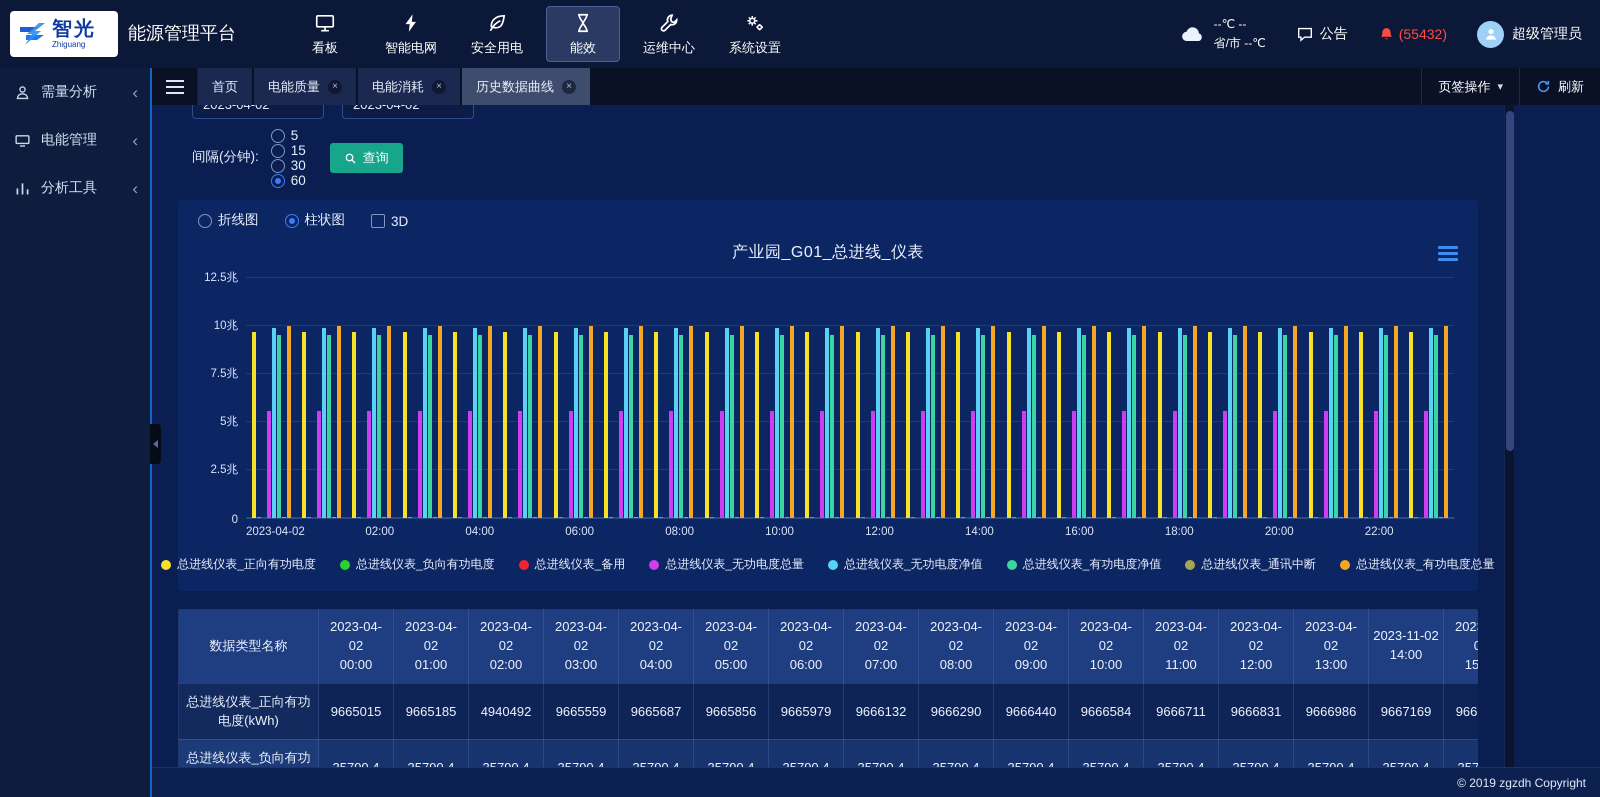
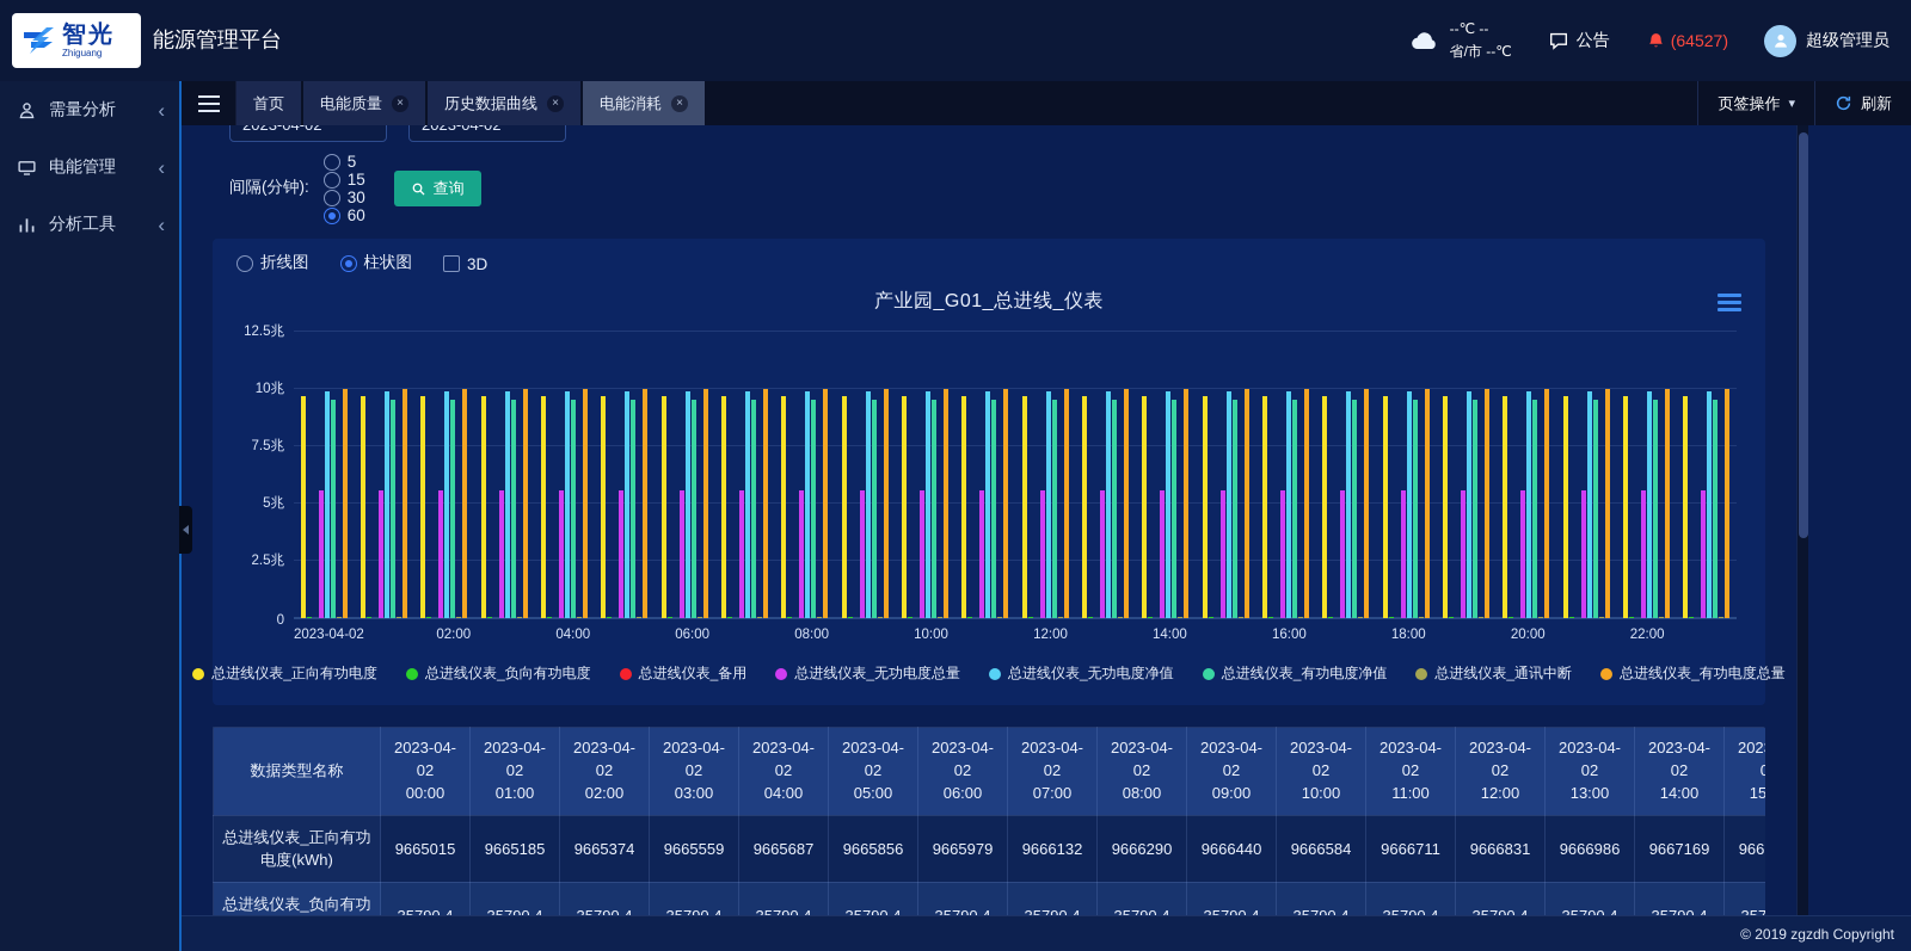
  智光
  Zhiguang
  能源管理平台
- 看板
- 智能电网
- 安全用电
- 能效
- 运维中心
- 系统设置
  --℃ --
  省/市 --℃
  公告
- (55432)
+ (64527)
  超级管理员
  需量分析
  ‹
  电能管理
  ‹
  分析工具
  ‹
  首页
  电能质量
  ×
- 电能消耗
+ 历史数据曲线
  ×
- 历史数据曲线
+ 电能消耗
  ×
  页签操作
  ▾
  刷新
  间隔(分钟):
  5
  15
  30
  60
  查询
  折线图
  柱状图
  3D
  产业园_G01_总进线_仪表
  0
  2.5兆
  5兆
  7.5兆
  10兆
  12.5兆
  2023-04-02
  02:00
  04:00
  06:00
  08:00
  10:00
  12:00
  14:00
  16:00
  18:00
  20:00
  22:00
  总进线仪表_正向有功电度
  总进线仪表_负向有功电度
  总进线仪表_备用
  总进线仪表_无功电度总量
  总进线仪表_无功电度净值
  总进线仪表_有功电度净值
  总进线仪表_通讯中断
  总进线仪表_有功电度总量
- 数据类型名称	2023-04-02 00:00	2023-04-02 01:00	2023-04-02 02:00	2023-04-02 03:00	2023-04-02 04:00	2023-04-02 05:00	2023-04-02 06:00	2023-04-02 07:00	2023-04-02 08:00	2023-04-02 09:00	2023-04-02 10:00	2023-04-02 11:00	2023-04-02 12:00	2023-04-02 13:00	2023-11-02 14:00	2020 15
+ 数据类型名称	2023-04-02 00:00	2023-04-02 01:00	2023-04-02 02:00	2023-04-02 03:00	2023-04-02 04:00	2023-04-02 05:00	2023-04-02 06:00	2023-04-02 07:00	2023-04-02 08:00	2023-04-02 09:00	2023-04-02 10:00	2023-04-02 11:00	2023-04-02 12:00	2023-04-02 13:00	2023-04-02 14:00	2020 15
- 总进线仪表_正向有功电度(kWh)	9665015	9665185	4940492	9665559	9665687	9665856	9665979	9666132	9666290	9666440	9666584	9666711	9666831	9666986	9667169	966
+ 总进线仪表_正向有功电度(kWh)	9665015	9665185	9665374	9665559	9665687	9665856	9665979	9666132	9666290	9666440	9666584	9666711	9666831	9666986	9667169	966
  © 2019 zgzdh Copyright
